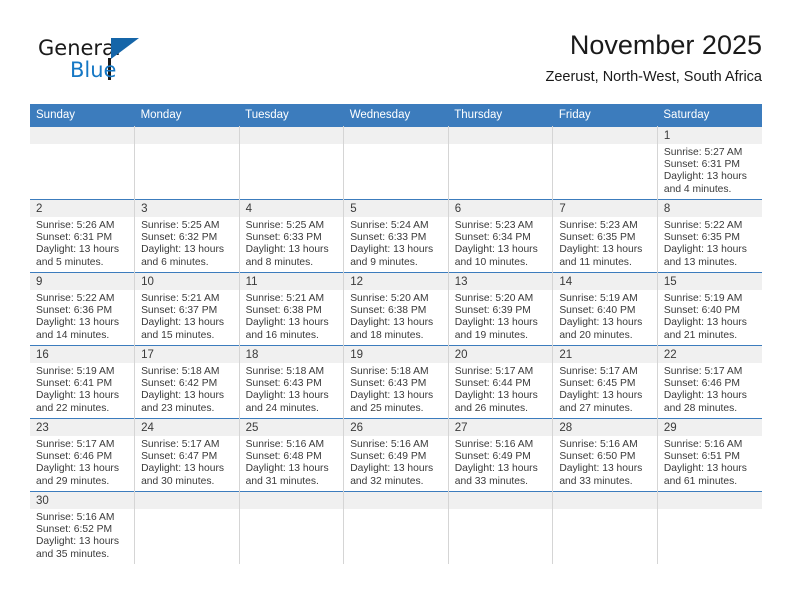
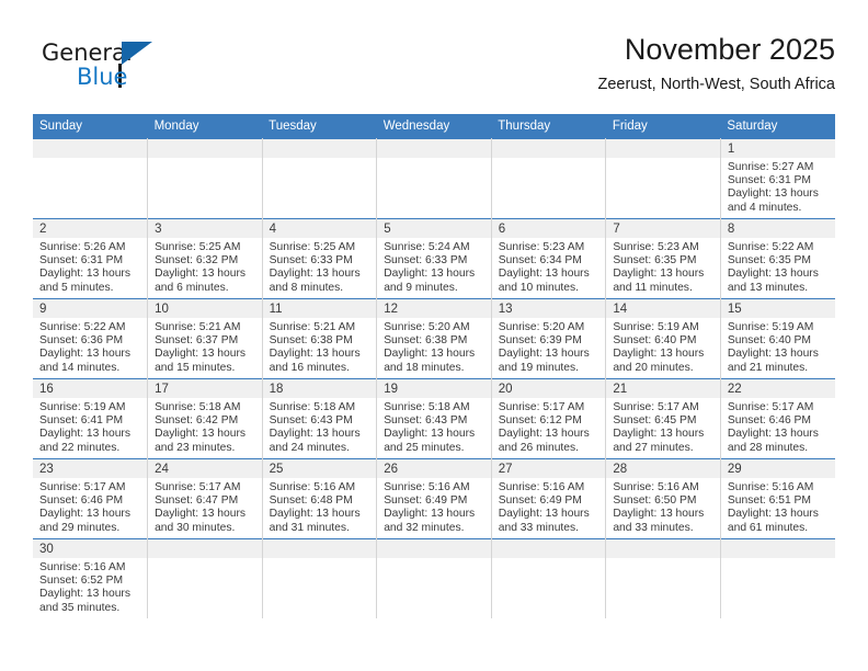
  General
  Blue
  November 2025
  Zeerust, North-West, South Africa
  Sunday	Monday	Tuesday	Wednesday	Thursday	Friday	Saturday
  						1Sunrise: 5:27 AMSunset: 6:31 PMDaylight: 13 hoursand 4 minutes.
  2Sunrise: 5:26 AMSunset: 6:31 PMDaylight: 13 hoursand 5 minutes.	3Sunrise: 5:25 AMSunset: 6:32 PMDaylight: 13 hoursand 6 minutes.	4Sunrise: 5:25 AMSunset: 6:33 PMDaylight: 13 hoursand 8 minutes.	5Sunrise: 5:24 AMSunset: 6:33 PMDaylight: 13 hoursand 9 minutes.	6Sunrise: 5:23 AMSunset: 6:34 PMDaylight: 13 hoursand 10 minutes.	7Sunrise: 5:23 AMSunset: 6:35 PMDaylight: 13 hoursand 11 minutes.	8Sunrise: 5:22 AMSunset: 6:35 PMDaylight: 13 hoursand 13 minutes.
  9Sunrise: 5:22 AMSunset: 6:36 PMDaylight: 13 hoursand 14 minutes.	10Sunrise: 5:21 AMSunset: 6:37 PMDaylight: 13 hoursand 15 minutes.	11Sunrise: 5:21 AMSunset: 6:38 PMDaylight: 13 hoursand 16 minutes.	12Sunrise: 5:20 AMSunset: 6:38 PMDaylight: 13 hoursand 18 minutes.	13Sunrise: 5:20 AMSunset: 6:39 PMDaylight: 13 hoursand 19 minutes.	14Sunrise: 5:19 AMSunset: 6:40 PMDaylight: 13 hoursand 20 minutes.	15Sunrise: 5:19 AMSunset: 6:40 PMDaylight: 13 hoursand 21 minutes.
- 16Sunrise: 5:19 AMSunset: 6:41 PMDaylight: 13 hoursand 22 minutes.	17Sunrise: 5:18 AMSunset: 6:42 PMDaylight: 13 hoursand 23 minutes.	18Sunrise: 5:18 AMSunset: 6:43 PMDaylight: 13 hoursand 24 minutes.	19Sunrise: 5:18 AMSunset: 6:43 PMDaylight: 13 hoursand 25 minutes.	20Sunrise: 5:17 AMSunset: 6:44 PMDaylight: 13 hoursand 26 minutes.	21Sunrise: 5:17 AMSunset: 6:45 PMDaylight: 13 hoursand 27 minutes.	22Sunrise: 5:17 AMSunset: 6:46 PMDaylight: 13 hoursand 28 minutes.
+ 16Sunrise: 5:19 AMSunset: 6:41 PMDaylight: 13 hoursand 22 minutes.	17Sunrise: 5:18 AMSunset: 6:42 PMDaylight: 13 hoursand 23 minutes.	18Sunrise: 5:18 AMSunset: 6:43 PMDaylight: 13 hoursand 24 minutes.	19Sunrise: 5:18 AMSunset: 6:43 PMDaylight: 13 hoursand 25 minutes.	20Sunrise: 5:17 AMSunset: 6:12 PMDaylight: 13 hoursand 26 minutes.	21Sunrise: 5:17 AMSunset: 6:45 PMDaylight: 13 hoursand 27 minutes.	22Sunrise: 5:17 AMSunset: 6:46 PMDaylight: 13 hoursand 28 minutes.
  23Sunrise: 5:17 AMSunset: 6:46 PMDaylight: 13 hoursand 29 minutes.	24Sunrise: 5:17 AMSunset: 6:47 PMDaylight: 13 hoursand 30 minutes.	25Sunrise: 5:16 AMSunset: 6:48 PMDaylight: 13 hoursand 31 minutes.	26Sunrise: 5:16 AMSunset: 6:49 PMDaylight: 13 hoursand 32 minutes.	27Sunrise: 5:16 AMSunset: 6:49 PMDaylight: 13 hoursand 33 minutes.	28Sunrise: 5:16 AMSunset: 6:50 PMDaylight: 13 hoursand 33 minutes.	29Sunrise: 5:16 AMSunset: 6:51 PMDaylight: 13 hoursand 61 minutes.
  30Sunrise: 5:16 AMSunset: 6:52 PMDaylight: 13 hoursand 35 minutes.
